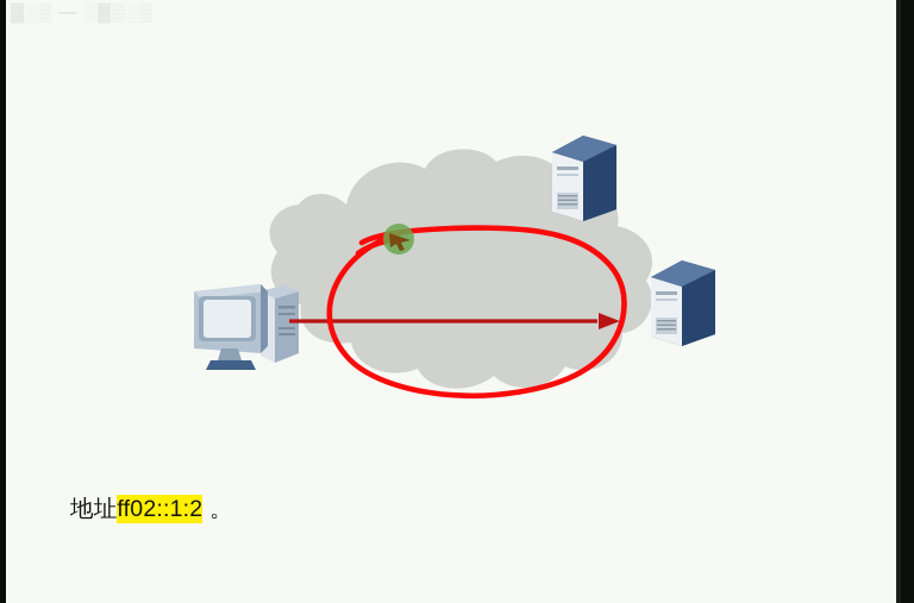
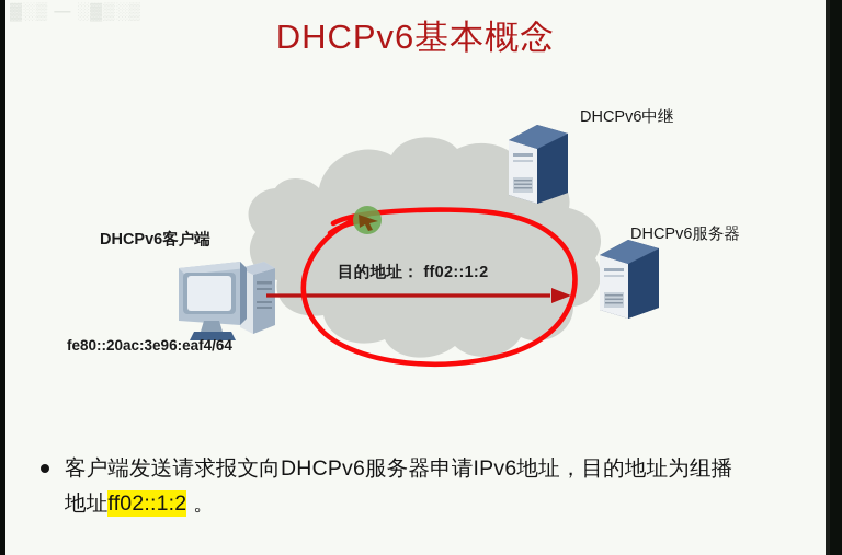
+ DHCPv6基本概念
+ DHCPv6中继
+ DHCPv6服务器
+ DHCPv6客户端
+ fe80::20ac:3e96:eaf4/64
+ 目的地址： ff02::1:2
+ 客户端发送请求报文向DHCPv6服务器申请IPv6地址，目的地址为组播
  地址ff02::1:2 。
